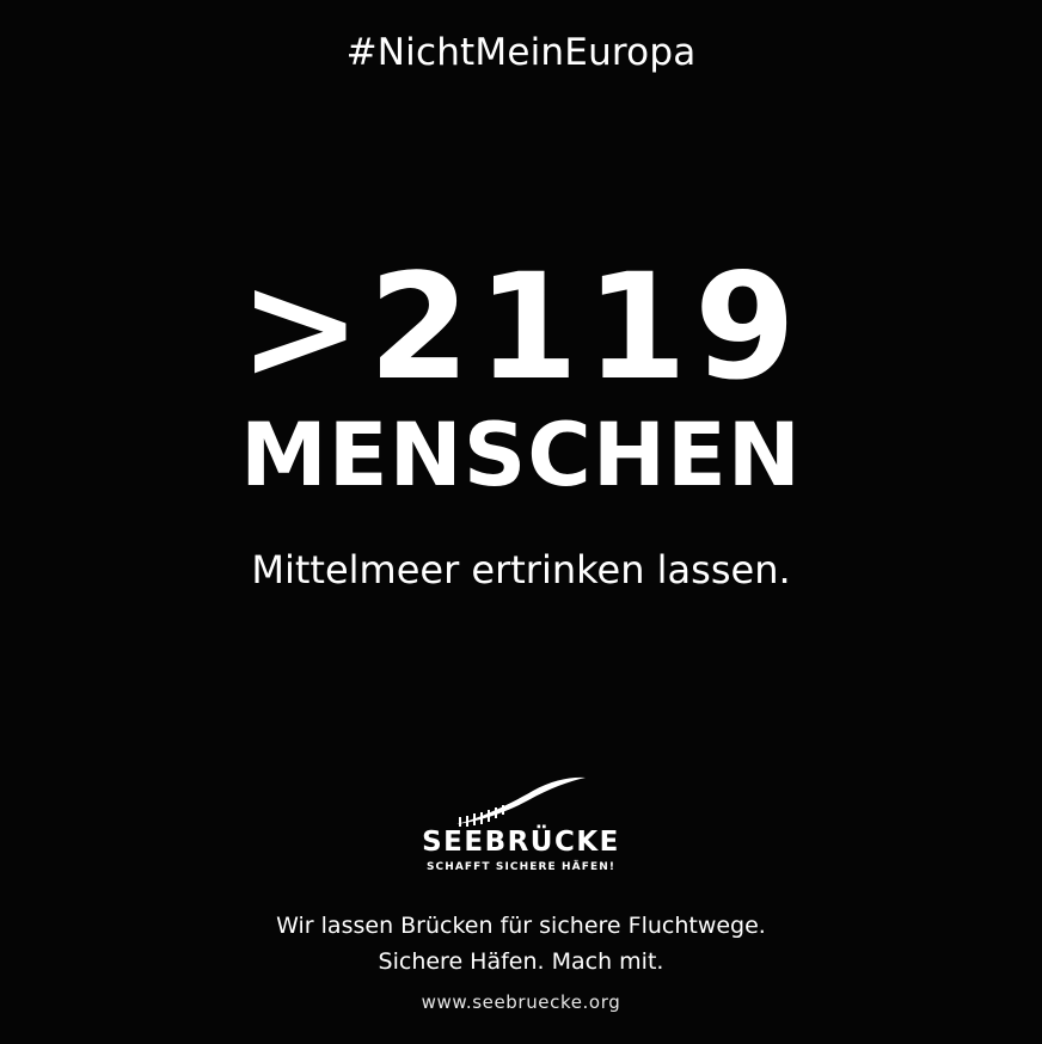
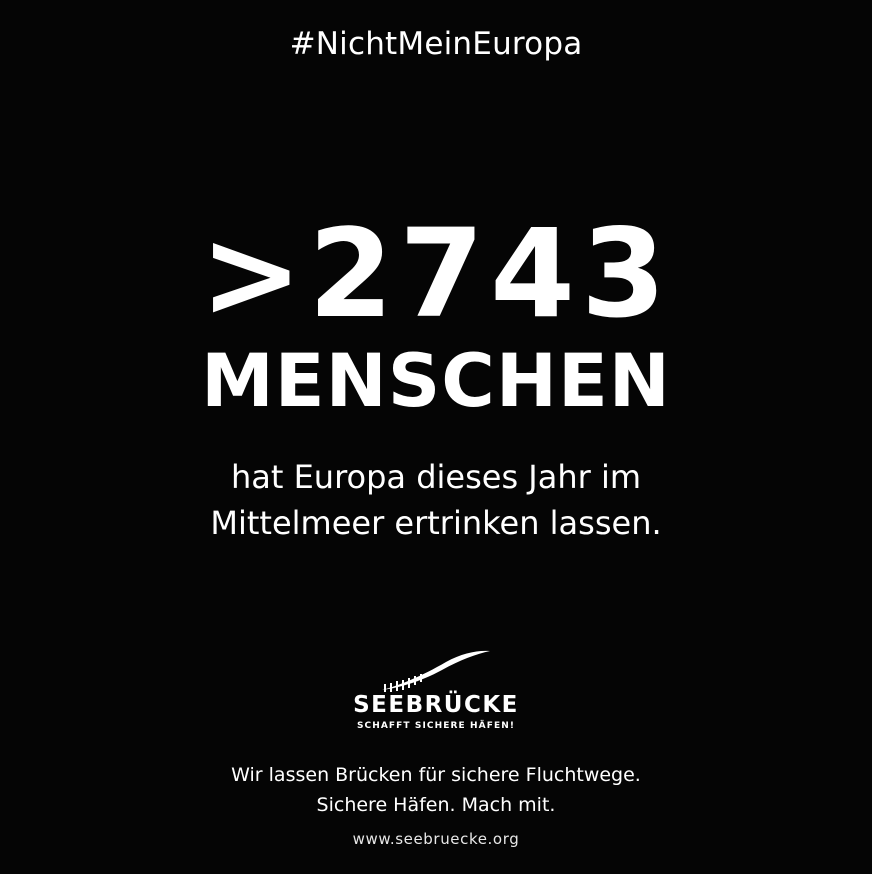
  #NichtMeinEuropa
- >2119
+ >2743
  MENSCHEN
+ hat Europa dieses Jahr im
  Mittelmeer ertrinken lassen.
  SEEBRÜCKE
  SCHAFFT SICHERE HÄFEN!
  Wir lassen Brücken für sichere Fluchtwege.
  Sichere Häfen. Mach mit.
  www.seebruecke.org
